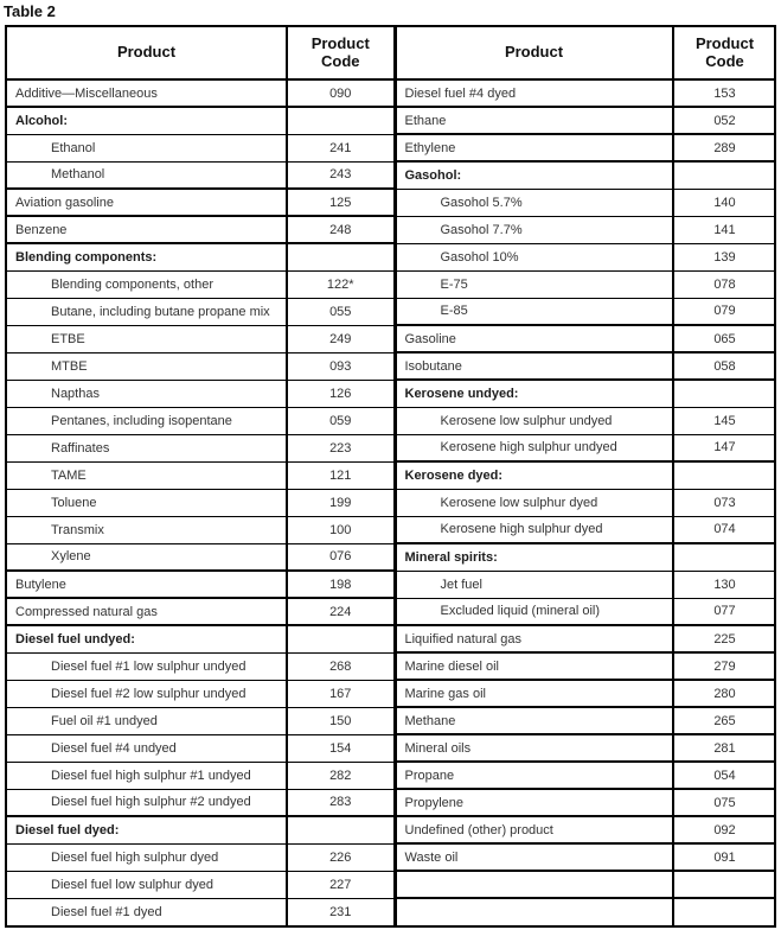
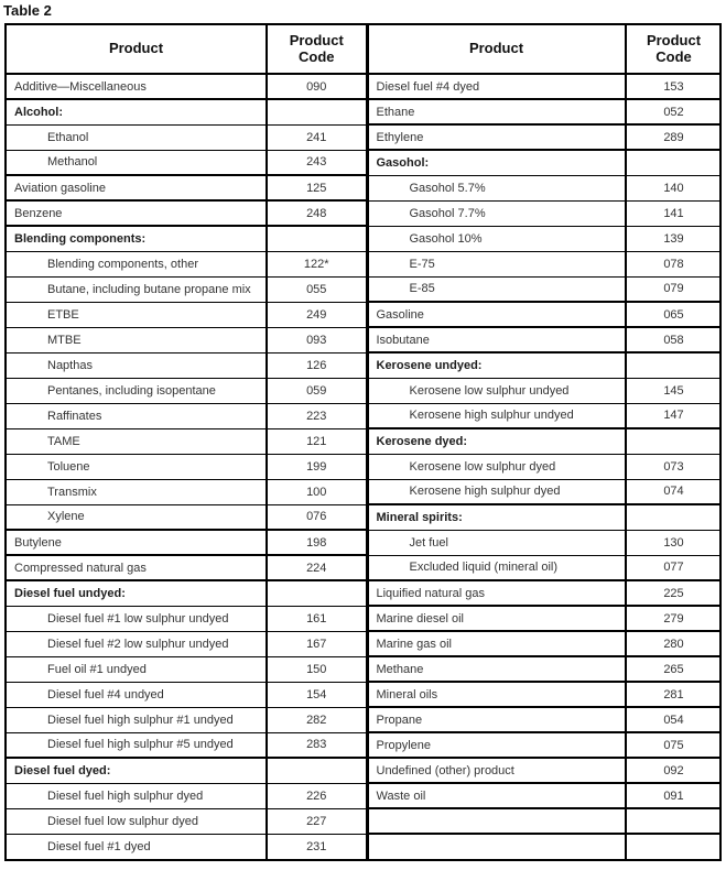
  Table 2
  Product	Product Code
  Additive—Miscellaneous	090
  Alcohol:
  Ethanol	241
  Methanol	243
  Aviation gasoline	125
  Benzene	248
  Blending components:
  Blending components, other	122*
  Butane, including butane propane mix	055
  ETBE	249
  MTBE	093
  Napthas	126
  Pentanes, including isopentane	059
  Raffinates	223
  TAME	121
  Toluene	199
  Transmix	100
  Xylene	076
  Butylene	198
  Compressed natural gas	224
  Diesel fuel undyed:
- Diesel fuel #1 low sulphur undyed	268
+ Diesel fuel #1 low sulphur undyed	161
  Diesel fuel #2 low sulphur undyed	167
  Fuel oil #1 undyed	150
  Diesel fuel #4 undyed	154
  Diesel fuel high sulphur #1 undyed	282
- Diesel fuel high sulphur #2 undyed	283
+ Diesel fuel high sulphur #5 undyed	283
  Diesel fuel dyed:
  Diesel fuel high sulphur dyed	226
  Diesel fuel low sulphur dyed	227
  Diesel fuel #1 dyed	231
  Product	Product Code
  Diesel fuel #4 dyed	153
  Ethane	052
  Ethylene	289
  Gasohol:
  Gasohol 5.7%	140
  Gasohol 7.7%	141
  Gasohol 10%	139
  E-75	078
  E-85	079
  Gasoline	065
  Isobutane	058
  Kerosene undyed:
  Kerosene low sulphur undyed	145
  Kerosene high sulphur undyed	147
  Kerosene dyed:
  Kerosene low sulphur dyed	073
  Kerosene high sulphur dyed	074
  Mineral spirits:
  Jet fuel	130
  Excluded liquid (mineral oil)	077
  Liquified natural gas	225
  Marine diesel oil	279
  Marine gas oil	280
  Methane	265
  Mineral oils	281
  Propane	054
  Propylene	075
  Undefined (other) product	092
  Waste oil	091
